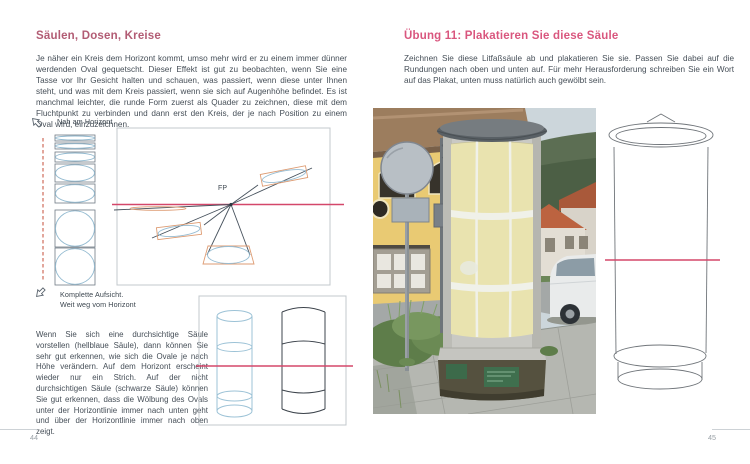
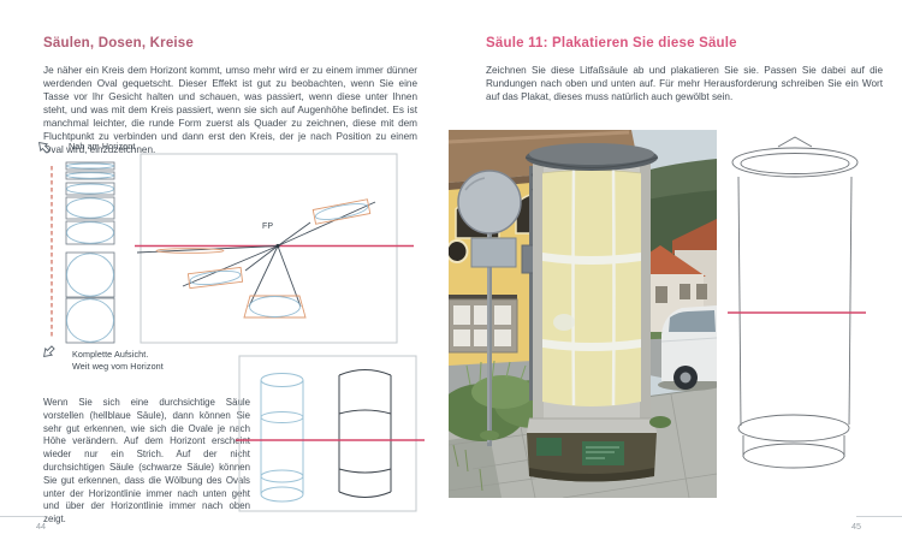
  Säulen, Dosen, Kreise
  Je näher ein Kreis dem Horizont kommt, umso mehr wird er zu einem immer dünner werdenden Oval gequetscht. Dieser Effekt ist gut zu beobachten, wenn Sie eine Tasse vor Ihr Gesicht halten und schauen, was passiert, wenn diese unter Ihnen steht, und was mit dem Kreis passiert, wenn sie sich auf Augenhöhe befindet. Es ist manchmal leichter, die runde Form zuerst als Quader zu zeichnen, diese mit dem Fluchtpunkt zu verbinden und dann erst den Kreis, der je nach Position zu einem val wird, einzuzeichnen.
  Nah am Horizont
  Komplette Aufsicht.
  Weit weg vom Horizont
  Wenn Sie sich eine durchsichtige Säule vorstellen (hellblaue Säule), dann könnenie sehr gut erkennen, wie sich die Ovale je nach Höhe verändern. Auf dem Horizont erscheint wieder nur ein Strich. Auf der niht durchsichtigen Säule (schwarze Säule) können Sie gut erkennen, dass die Wölbung des Ovals unter der Horizontlinie immer nach unten ght und über der Horizontlinie immer nach oben zeigt.
  44
- Übung 11: Plakatieren Sie diese Säule
+ Säule 11: Plakatieren Sie diese Säule
- Zeichnen Sie diese Litfaßsäule ab und plakatieren Sie sie. Passen Sie dabei auf die Rundungen nach oben und unten auf. Für mehr Herausforderung schreiben Sie ein Wort auf das Plakat, unten muss natürlich auch gewölbt sein.
+ Zeichnen Sie diese Litfaßsäule ab und plakatieren Sie sie. Passen Sie dabei auf die Rundungen nach oben und unten auf. Für mehr Herausforderung schreiben Sie ein Wort auf das Plakat, dieses muss natürlich auch gewölbt sein.
  45
